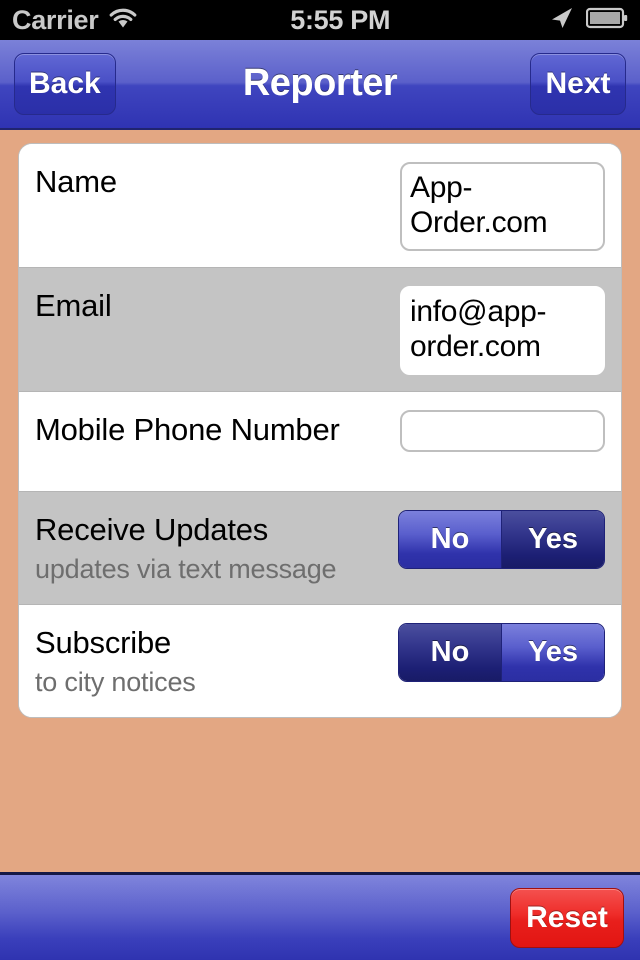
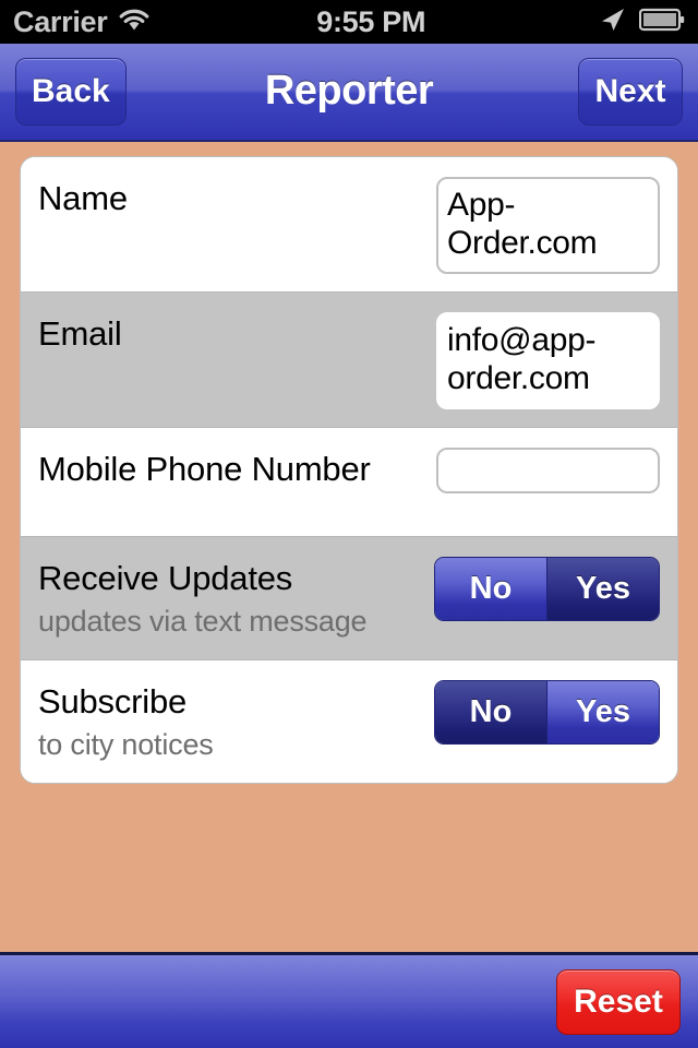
  Carrier
- 5:55 PM
+ 9:55 PM
  Back
  Reporter
  Next
  Name
  App-Order.com
  Email
  info@app-order.com
  Mobile Phone Number
  Receive Updates
  updates via text message
  No
  Yes
  Subscribe
  to city notices
  No
  Yes
  Reset
